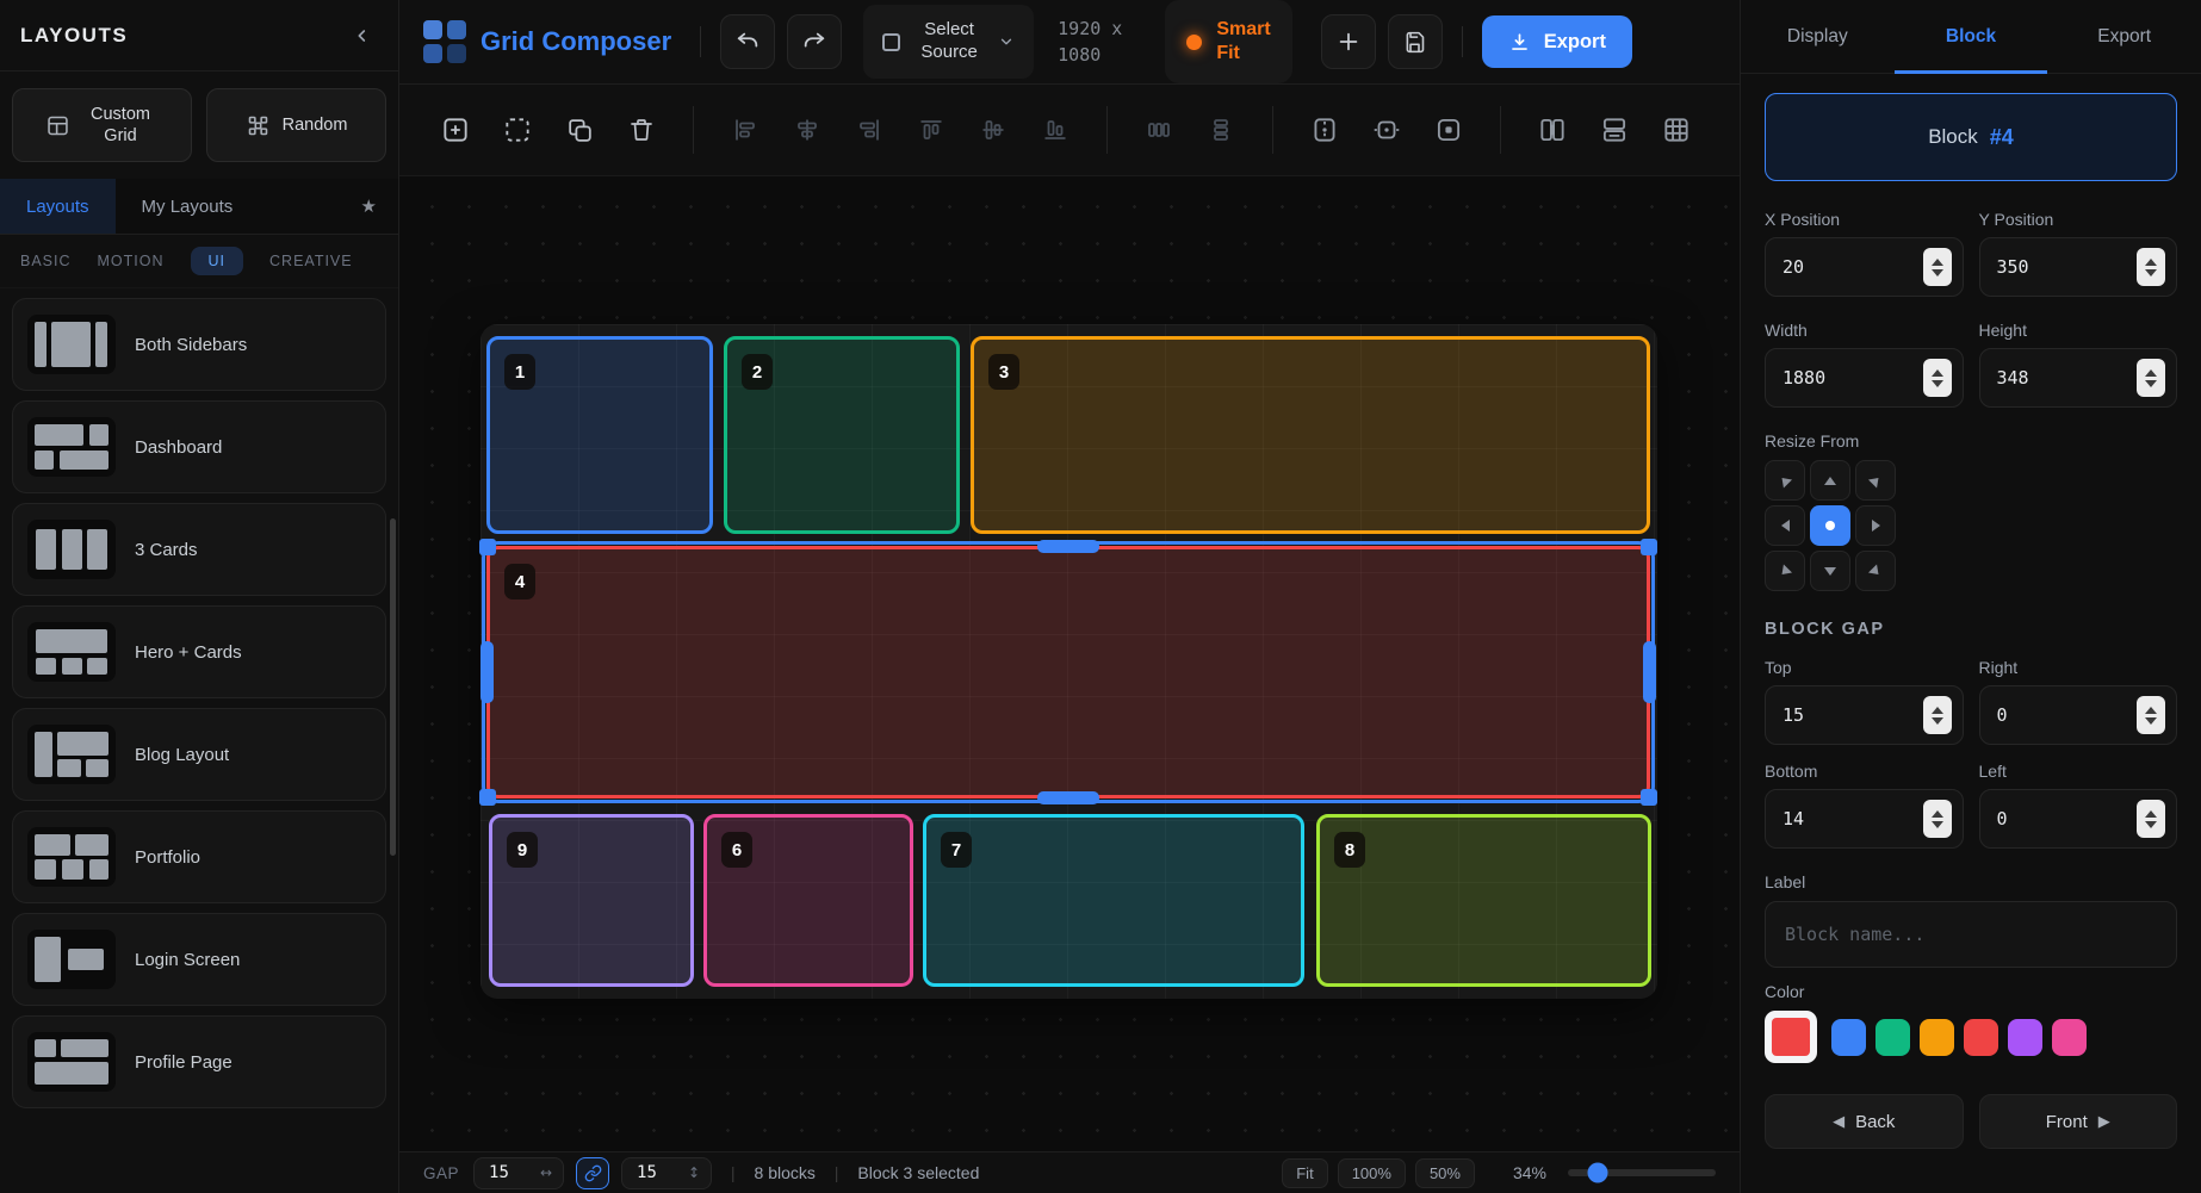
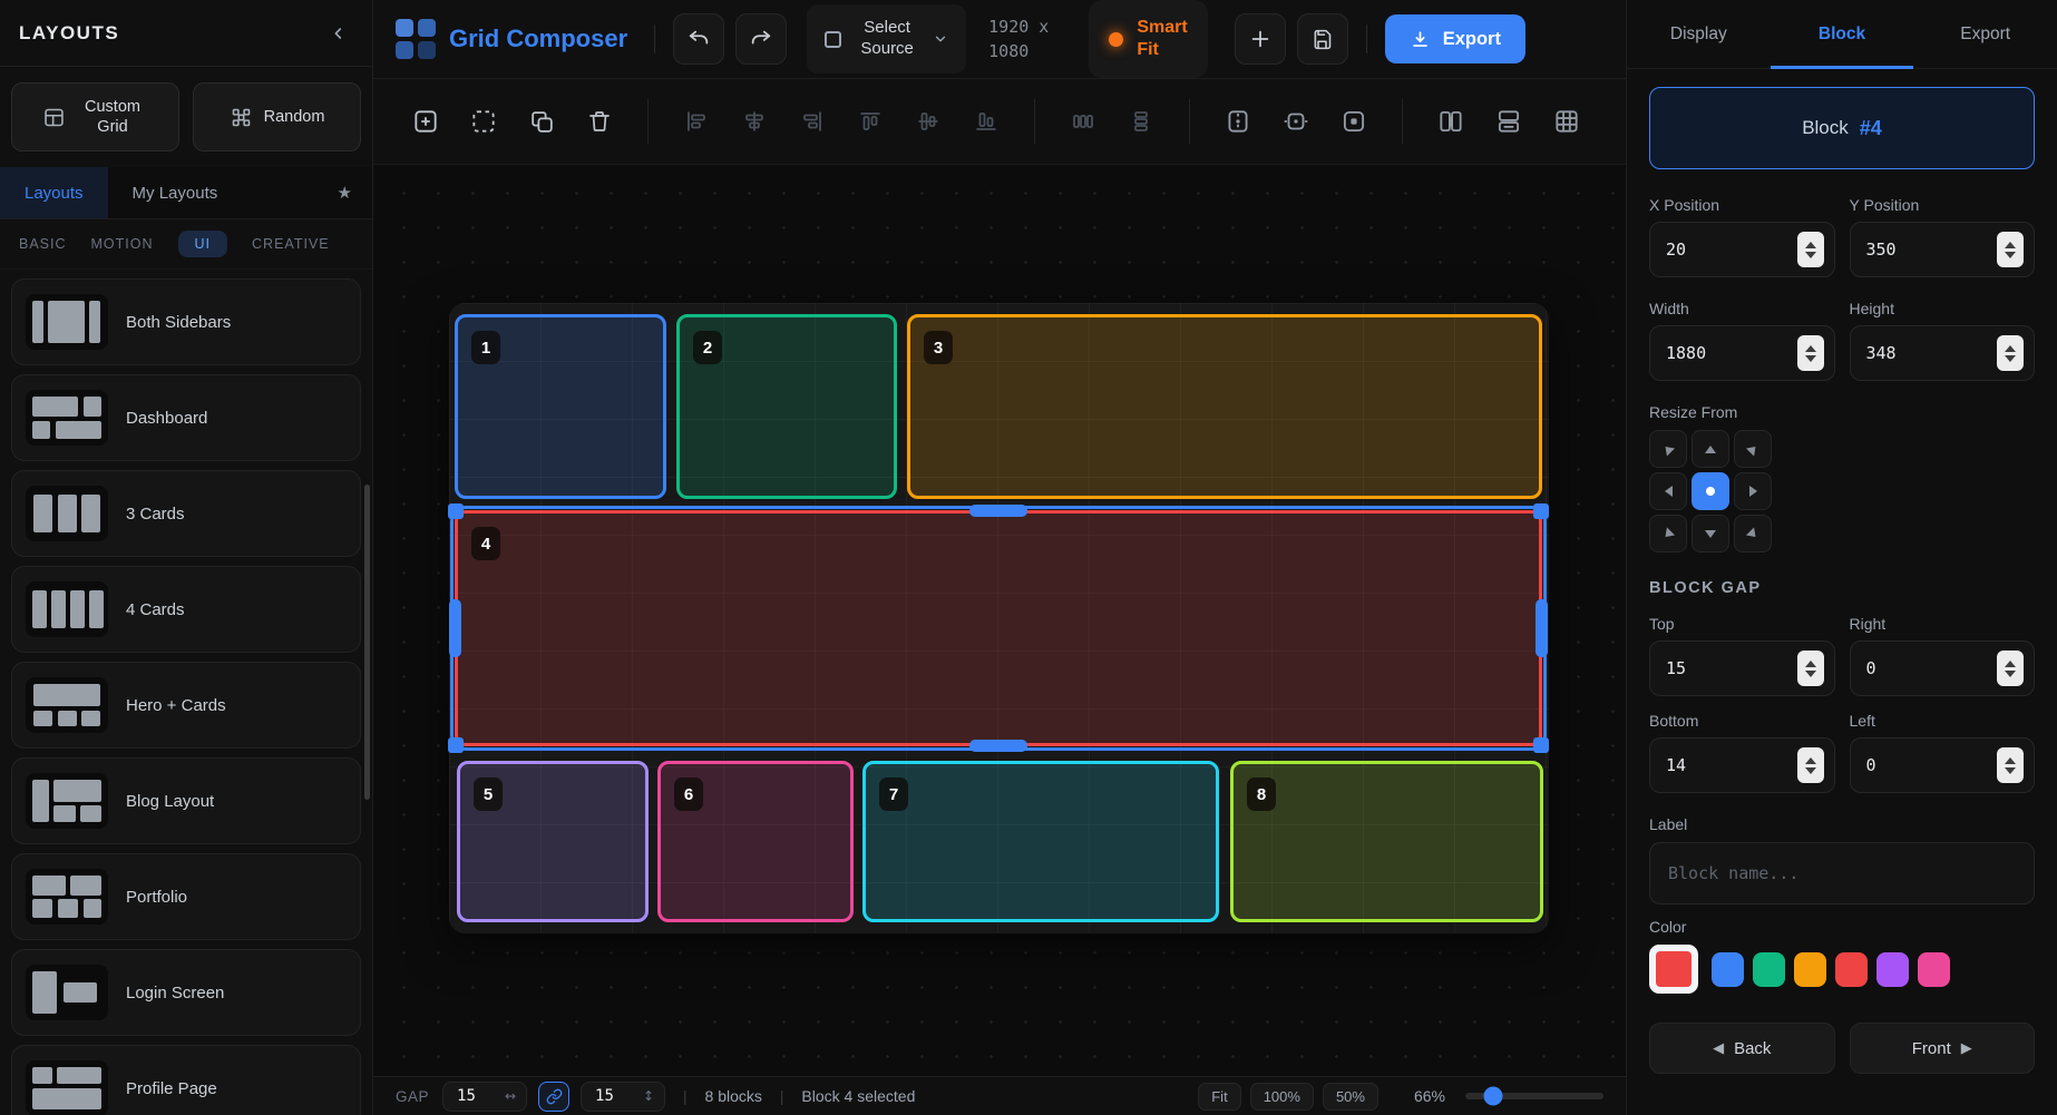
  LAYOUTS
  Custom Grid
  Random
  Layouts
  My Layouts
  ★
  BASIC
  MOTION
  UI
  CREATIVE
  Both Sidebars
  Dashboard
  3 Cards
+ 4 Cards
  Hero + Cards
  Blog Layout
  Portfolio
  Login Screen
  Profile Page
  Grid Composer
  Select Source
  1920 x
  1080
  Smart
  Fit
  Export
  1
  2
  3
  4
- 9
+ 5
  6
  7
  8
  GAP
  15
  ↔
  15
  ↕
  |
  8 blocks
  |
- Block 3 selected
+ Block 4 selected
  Fit
  100%
  50%
- 34%
+ 66%
  Display
  Block
  Export
  Block
  #4
  X Position
  20
  Y Position
  350
  Width
  1880
  Height
  348
  Resize From
  BLOCK GAP
  Top
  15
  Right
  0
  Bottom
  14
  Left
  0
  Label
  Block name...
  Color
  ◀
  Back
  Front
  ▶
